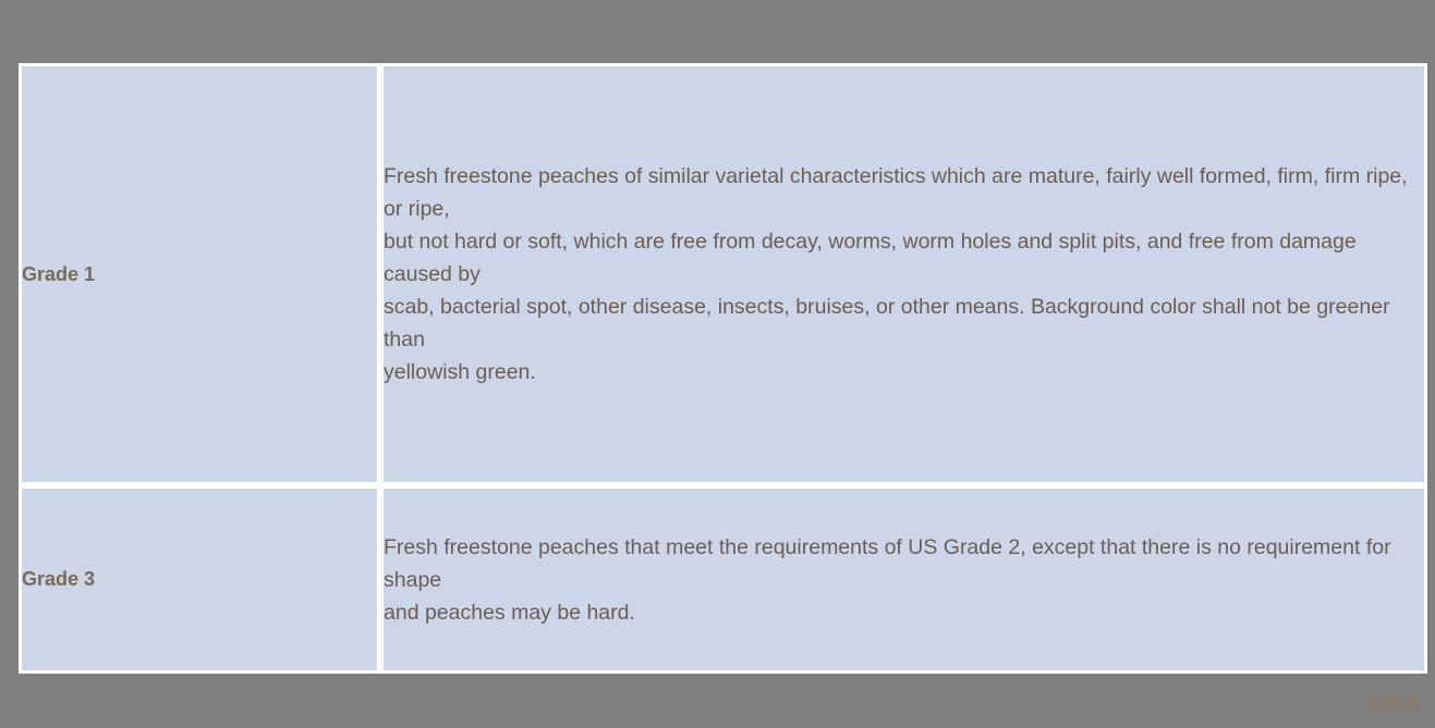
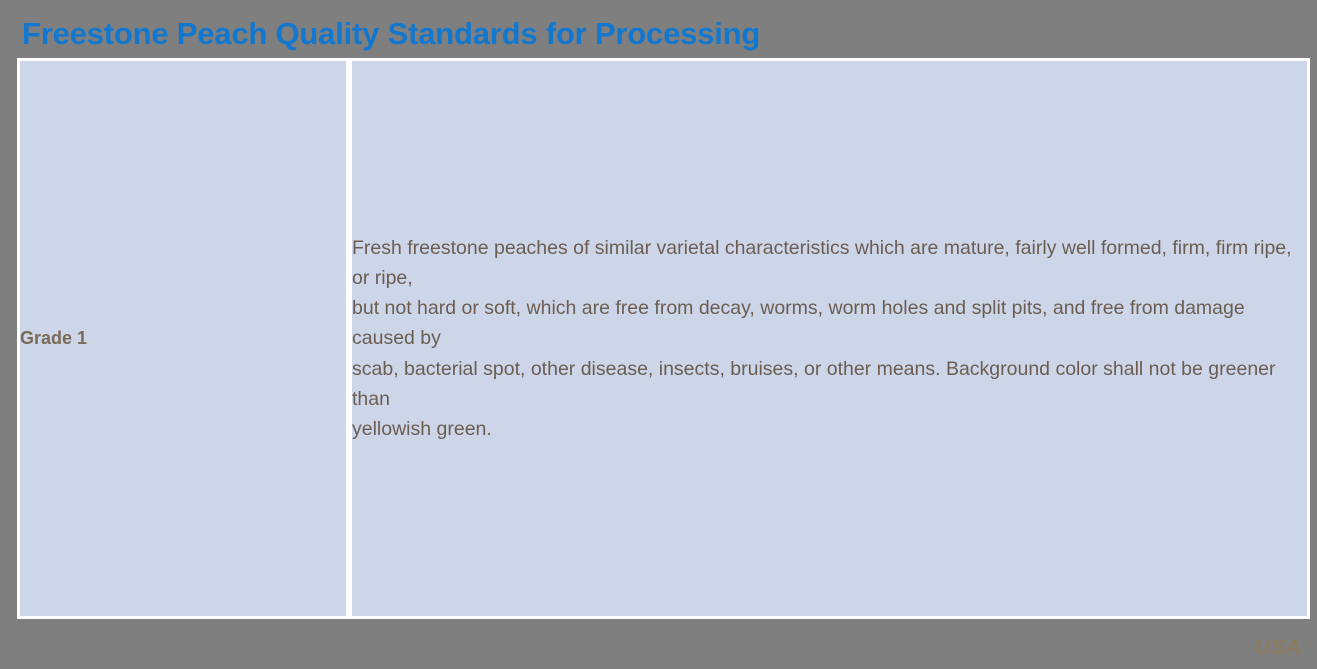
+ Freestone Peach Quality Standards for Processing
  Grade 1	Fresh freestone peaches of similar varietal characteristics which are mature, fairly well formed, firm, firm ripe, or ripe,but not hard or soft, which are free from decay, worms, worm holes and split pits, and free from damage caused byscab, bacterial spot, other disease, insects, bruises, or other means. Background color shall not be greener thanyellowish green.
- Grade 3	Fresh freestone peaches that meet the requirements of US Grade 2, except that there is no requirement for shapeand peaches may be hard.
  USA
